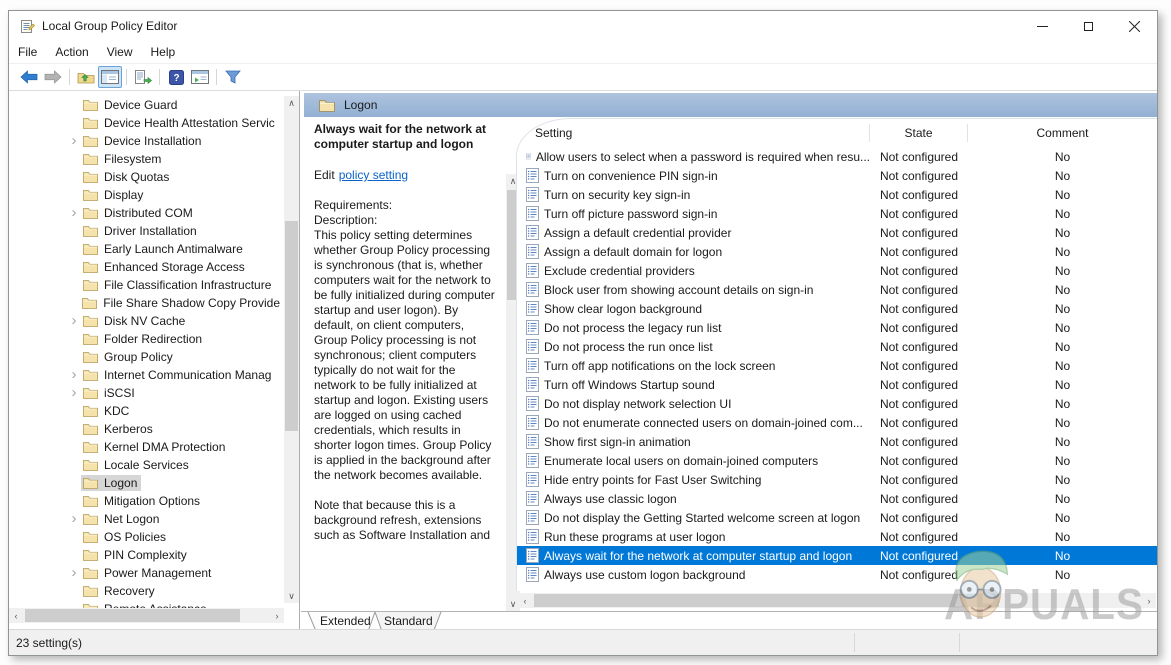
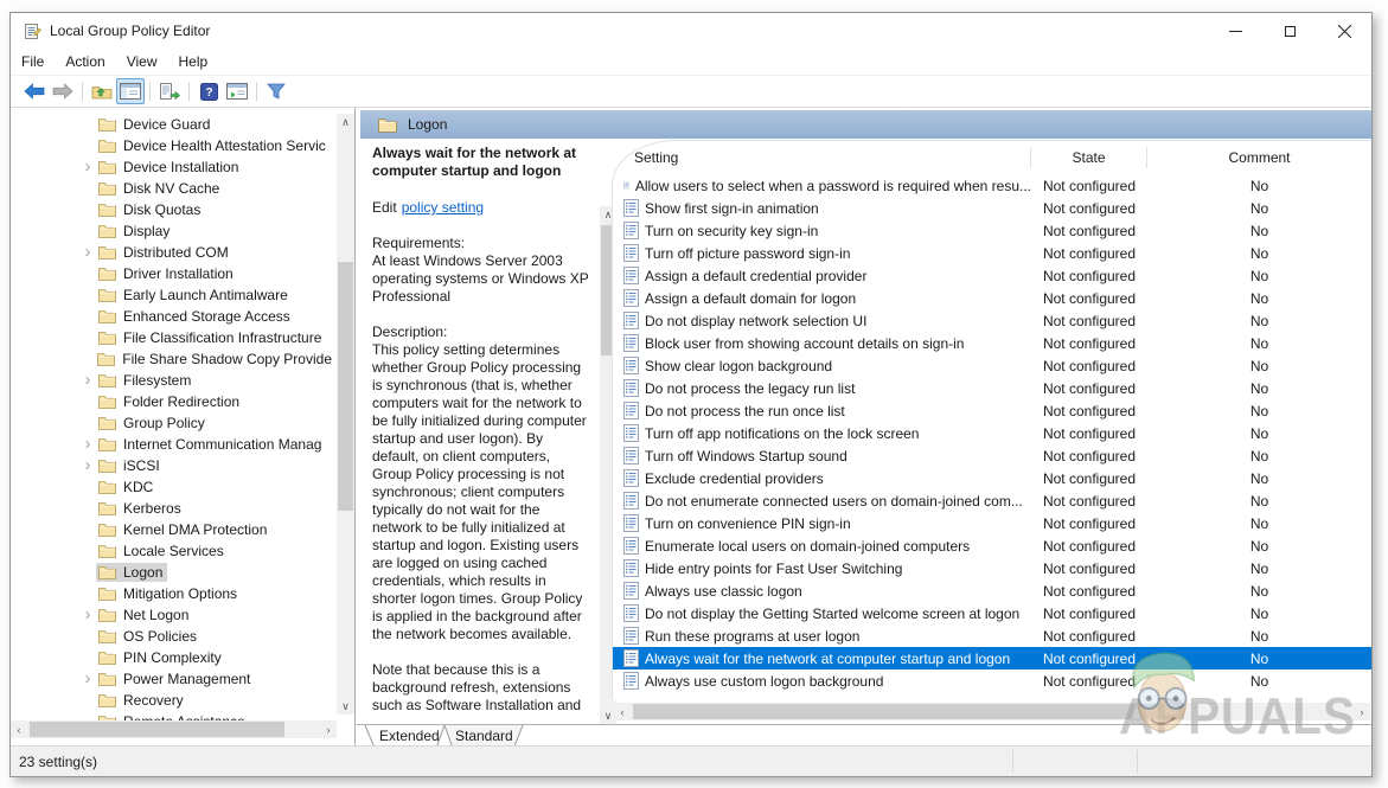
  Local Group Policy Editor
  File
  Action
  View
  Help
  ?
  Device Guard
  Device Health Attestation Servic
  ›
  Device Installation
- Filesystem
+ Disk NV Cache
  Disk Quotas
  Display
  ›
  Distributed COM
  Driver Installation
  Early Launch Antimalware
  Enhanced Storage Access
  File Classification Infrastructure
  File Share Shadow Copy Provide
  ›
- Disk NV Cache
+ Filesystem
  Folder Redirection
  Group Policy
  ›
  Internet Communication Manag
  ›
  iSCSI
  KDC
  Kerberos
  Kernel DMA Protection
  Locale Services
  Logon
  Mitigation Options
  ›
  Net Logon
  OS Policies
  PIN Complexity
  ›
  Power Management
  Recovery
  ∧
  ∨
  ‹
  ›
  Logon
  Always wait for the network at computer startup and logon
  Edit policy setting
  Requirements:
+ At least Windows Server 2003 operating systems or Windows XP Professional
  Description:
  This policy setting determines whether Group Policy processing is synchronous (that is, whether computers wait for the network to be fully initialized during computer startup and user logon). By default, on client computers, Group Policy processing is not synchronous; client computers typically do not wait for the network to be fully initialized at startup and logon. Existing users are logged on using cached credentials, which results in shorter logon times. Group Policy is applied in the background after the network becomes available.
  Note that because this is a background refresh, extensions such as Software Installation and
  ∧
  ∨
  Setting
  State
  Comment
  Allow users to select when a password is required when resu...
  Not configured
  No
- Turn on convenience PIN sign-in
+ Show first sign-in animation
  Not configured
  No
  Turn on security key sign-in
  Not configured
  No
  Turn off picture password sign-in
  Not configured
  No
  Assign a default credential provider
  Not configured
  No
  Assign a default domain for logon
  Not configured
  No
- Exclude credential providers
+ Do not display network selection UI
  Not configured
  No
  Block user from showing account details on sign-in
  Not configured
  No
  Show clear logon background
  Not configured
  No
  Do not process the legacy run list
  Not configured
  No
  Do not process the run once list
  Not configured
  No
  Turn off app notifications on the lock screen
  Not configured
  No
  Turn off Windows Startup sound
  Not configured
  No
- Do not display network selection UI
+ Exclude credential providers
  Not configured
  No
  Do not enumerate connected users on domain-joined com...
  Not configured
  No
- Show first sign-in animation
+ Turn on convenience PIN sign-in
  Not configured
  No
  Enumerate local users on domain-joined computers
  Not configured
  No
  Hide entry points for Fast User Switching
  Not configured
  No
  Always use classic logon
  Not configured
  No
  Do not display the Getting Started welcome screen at logon
  Not configured
  No
  Run these programs at user logon
  Not configured
  No
  Always wait for the network at computer startup and logon
  Not configured
  No
  Always use custom logon background
  Not configured
  No
  ‹
  ›
  Extended
  Standard
  23 setting(s)
  APPUALS
